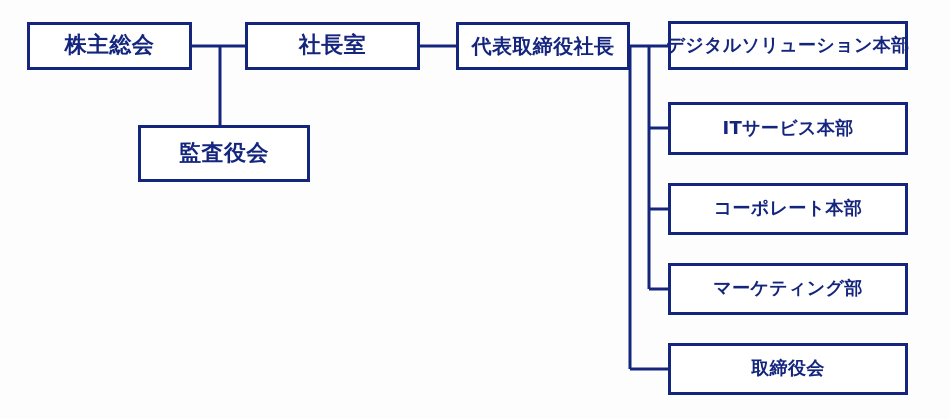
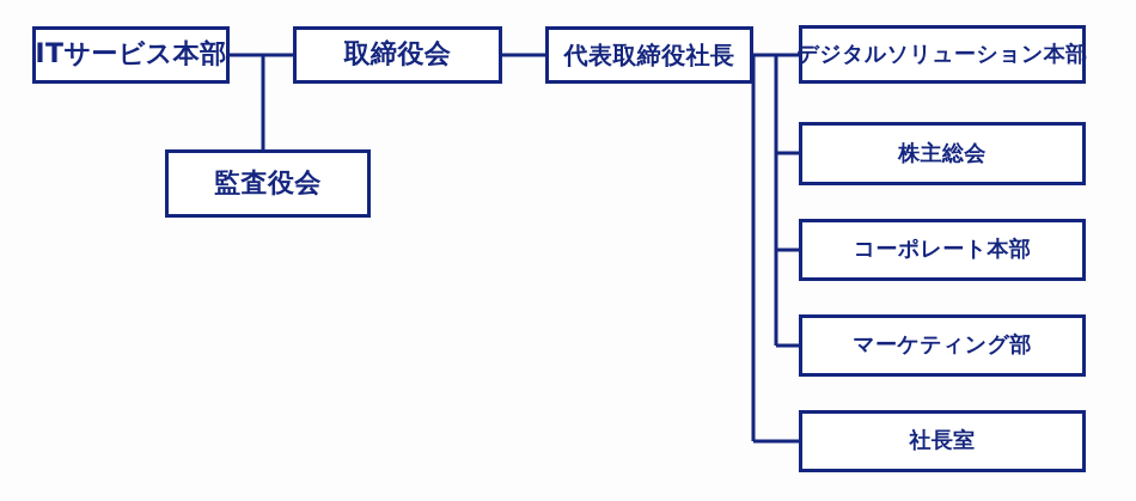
- 株主総会
+ ITサービス本部
- 社長室
+ 取締役会
  代表取締役社長
  監査役会
  デジタルソリューション本部
- ITサービス本部
+ 株主総会
  コーポレート本部
  マーケティング部
- 取締役会
+ 社長室
